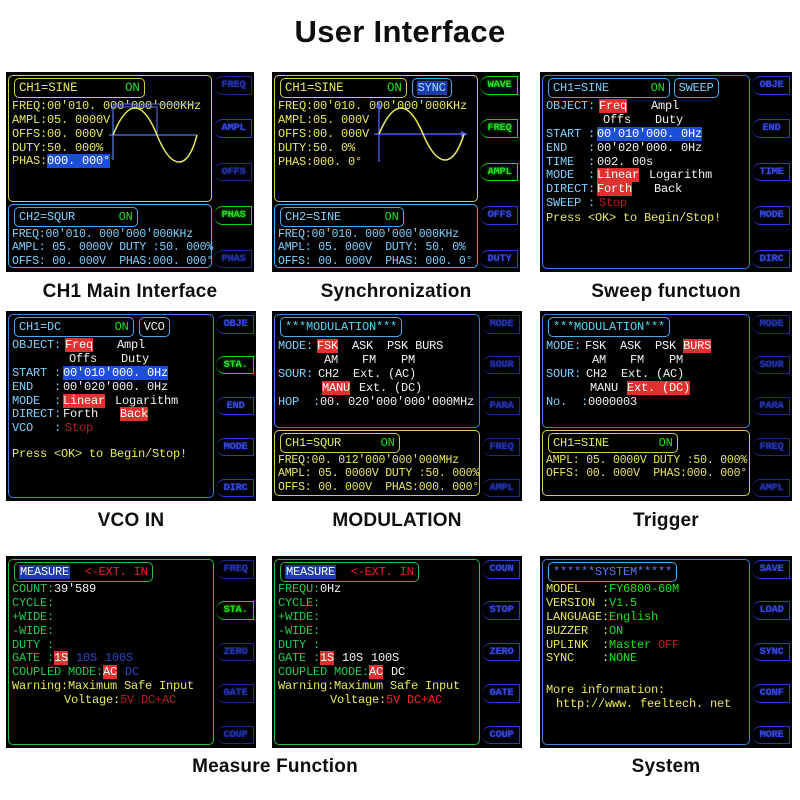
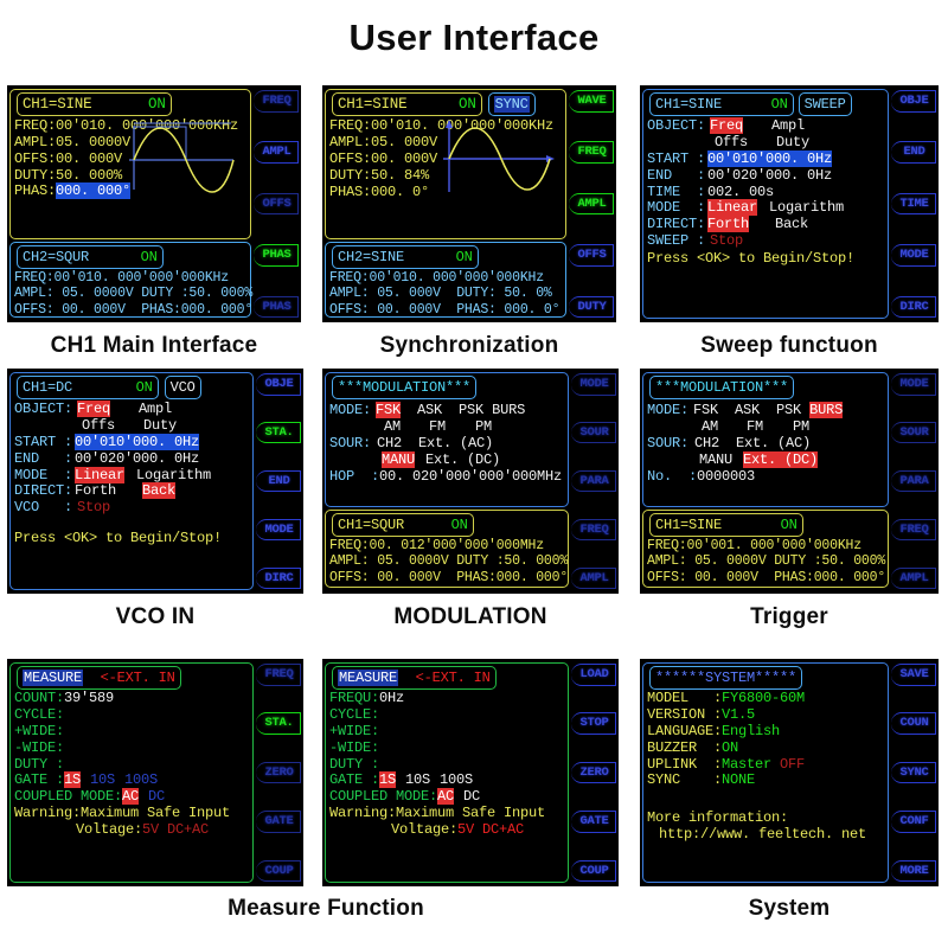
  User Interface
  CH1=SINE ON
  FREQ:00'010. 000'000'000KHz
  AMPL:05. 0000V
  OFFS:00. 000V
  DUTY:50. 000%
  PHAS:000. 000°
  CH2=SQUR ON
  FREQ:00'010. 000'000'000KHz
  AMPL: 05. 0000V DUTY :50. 000%
  OFFS: 00. 000V PHAS:000. 000°
  FREQ
  AMPL
  OFFS
  PHAS
  PHAS
  CH1 Main Interface
  CH1=SINE ON
  SYNC
  FREQ:00'010. 00'000'000KHz
  AMPL:05. 000V
  OFFS:00. 000V
- DUTY:50. 0%
+ DUTY:50. 84%
  PHAS:000. 0°
  CH2=SINE ON
  FREQ:00'010. 000'000'000KHz
  AMPL: 05. 000V DUTY: 50. 0%
  OFFS: 00. 000V PHAS: 000. 0°
  WAVE
  FREQ
  AMPL
  OFFS
  DUTY
  Synchronization
  CH1=SINE ON
  SWEEP
  OBJECT: Freq Ampl
  Offs Duty
  START : 00'010'000. 0Hz
  END : 00'020'000. 0Hz
  TIME : 002. 00s
  MODE : Linear Logarithm
  DIRECT: Forth Back
  SWEEP : Stop
  Press <OK> to Begin/Stop!
  OBJE
  END
  TIME
  MODE
  DIRC
  Sweep functuon
  CH1=DC ON
  VCO
  OBJECT: Freq Ampl
  Offs Duty
  START : 00'010'000. 0Hz
  END : 00'020'000. 0Hz
  MODE : Linear Logarithm
  DIRECT: Forth Back
  VCO : Stop
  Press <OK> to Begin/Stop!
  OBJE
  STA.
  END
  MODE
  DIRC
  VCO IN
  ***MODULATION***
  MODE: FSK ASK PSK BURS
  AM FM PM
  SOUR: CH2 Ext. (AC)
  MANU Ext. (DC)
  HOP :00. 020'000'000'000MHz
  CH1=SQUR ON
  FREQ:00. 012'000'000'000MHz
  AMPL: 05. 0000V DUTY :50. 000%
  OFFS: 00. 000V PHAS:000. 000°
  MODE
  SOUR
  PARA
  FREQ
  AMPL
  MODULATION
  ***MODULATION***
  MODE: FSK ASK PSK BURS
  AM FM PM
  SOUR: CH2 Ext. (AC)
  MANU Ext. (DC)
  No. :0000003
  CH1=SINE ON
+ FREQ:00'001. 000'000'000KHz
  AMPL: 05. 0000V DUTY :50. 000%
  OFFS: 00. 000V PHAS:000. 000°
  MODE
  SOUR
  PARA
  FREQ
  AMPL
  Trigger
  MEASURE <-EXT. IN
  COUNT:39'589
  CYCLE:
  +WIDE:
  -WIDE:
  DUTY :
  GATE :1S 10S 100S
  COUPLED MODE:AC DC
  Warning:Maximum Safe Input
  Voltage:5V DC+AC
  FREQ
  STA.
  ZERO
  GATE
  COUP
  MEASURE <-EXT. IN
  FREQU:0Hz
  CYCLE:
  +WIDE:
  -WIDE:
  DUTY :
  GATE :1S 10S 100S
  COUPLED MODE:AC DC
  Warning:Maximum Safe Input
  Voltage:5V DC+AC
- COUN
+ LOAD
  STOP
  ZERO
  GATE
  COUP
  ******SYSTEM*****
  MODEL :FY6800-60M
  VERSION :V1.5
  LANGUAGE:English
  BUZZER :ON
  UPLINK :Master OFF
  SYNC :NONE
  More information:
  http://www. feeltech. net
  SAVE
- LOAD
+ COUN
  SYNC
  CONF
  MORE
  Measure Function
  System
